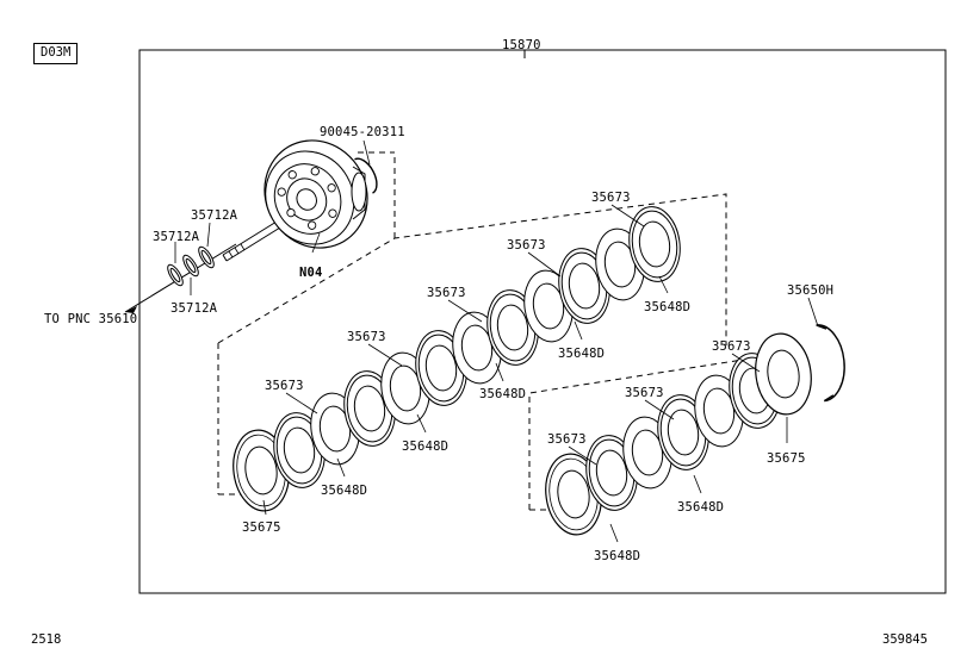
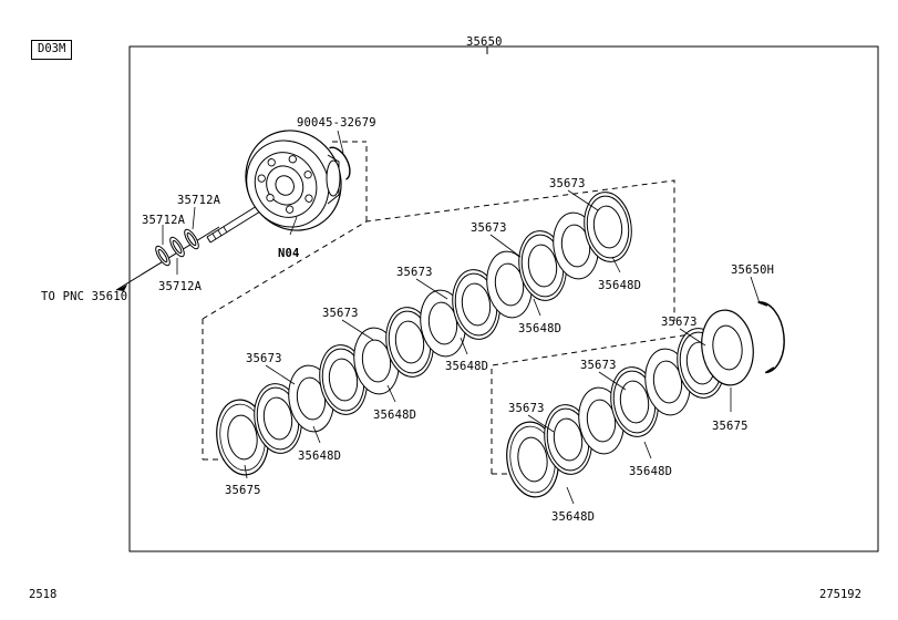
  D03M
- 15870
+ 35650
  TO PNC 35610
- 90045-20311
+ 90045-32679
  35712A
  35712A
  35712A
  N04
  35673
  35673
  35673
  35673
  35673
  35673
  35673
  35673
  35648D
  35648D
  35648D
  35648D
  35648D
  35648D
  35648D
  35675
  35675
  35650H
  2518
- 359845
+ 275192
